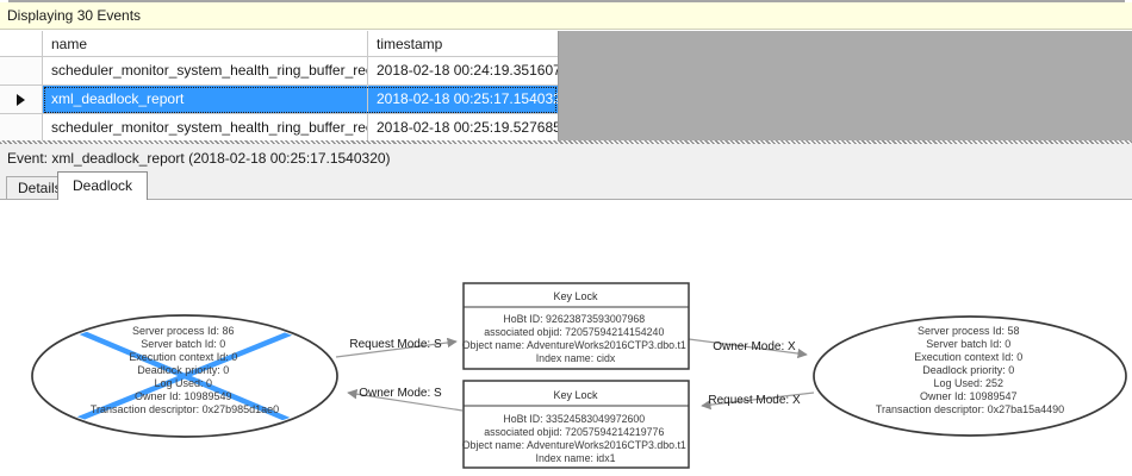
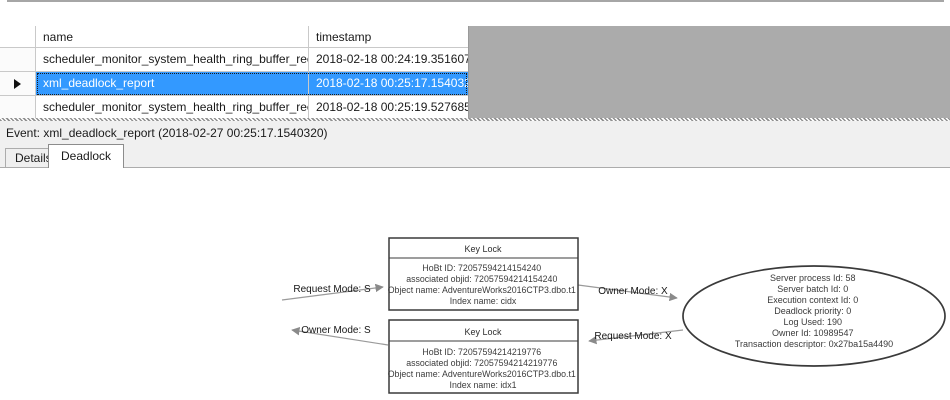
- Displaying 30 Events
  name
  timestamp
  scheduler_monitor_system_health_ring_buffer_re
  2018-02-18 00:24:19.351607
  xml_deadlock_report
  2018-02-18 00:25:17.154032
  scheduler_monitor_system_health_ring_buffer_re
  2018-02-18 00:25:19.527685
- Event: xml_deadlock_report (2018-02-18 00:25:17.1540320)
+ Event: xml_deadlock_report (2018-02-27 00:25:17.1540320)
  Detail
  Deadlock
  Request Mode: S
  Owner Mode: S
  Owner Mode: X
  Request Mode: X
- Server process Id: 86 Server batch Id: 0 Execution context Id: 0 Deadlock priority: 0 Log Used: 0 Owner Id: 10989549 Transaction descriptor: 0x27b985d1ae0
- Server process Id: 58 Server batch Id: 0 Execution context Id: 0 Deadlock priority: 0 Log Used: 252 Owner Id: 10989547 Transaction descriptor: 0x27ba15a4490
+ Server process Id: 58 Server batch Id: 0 Execution context Id: 0 Deadlock priority: 0 Log Used: 190 Owner Id: 10989547 Transaction descriptor: 0x27ba15a4490
  Key Lock
- HoBt ID: 92623873593007968 associated objid: 72057594214154240 Object name: AdventureWorks2016CTP3.dbo.t1 Index name: cidx
+ HoBt ID: 72057594214154240 associated objid: 72057594214154240 Object name: AdventureWorks2016CTP3.dbo.t1 Index name: cidx
  Key Lock
- HoBt ID: 33524583049972600 associated objid: 72057594214219776 Object name: AdventureWorks2016CTP3.dbo.t1 Index name: idx1
+ HoBt ID: 72057594214219776 associated objid: 72057594214219776 Object name: AdventureWorks2016CTP3.dbo.t1 Index name: idx1
